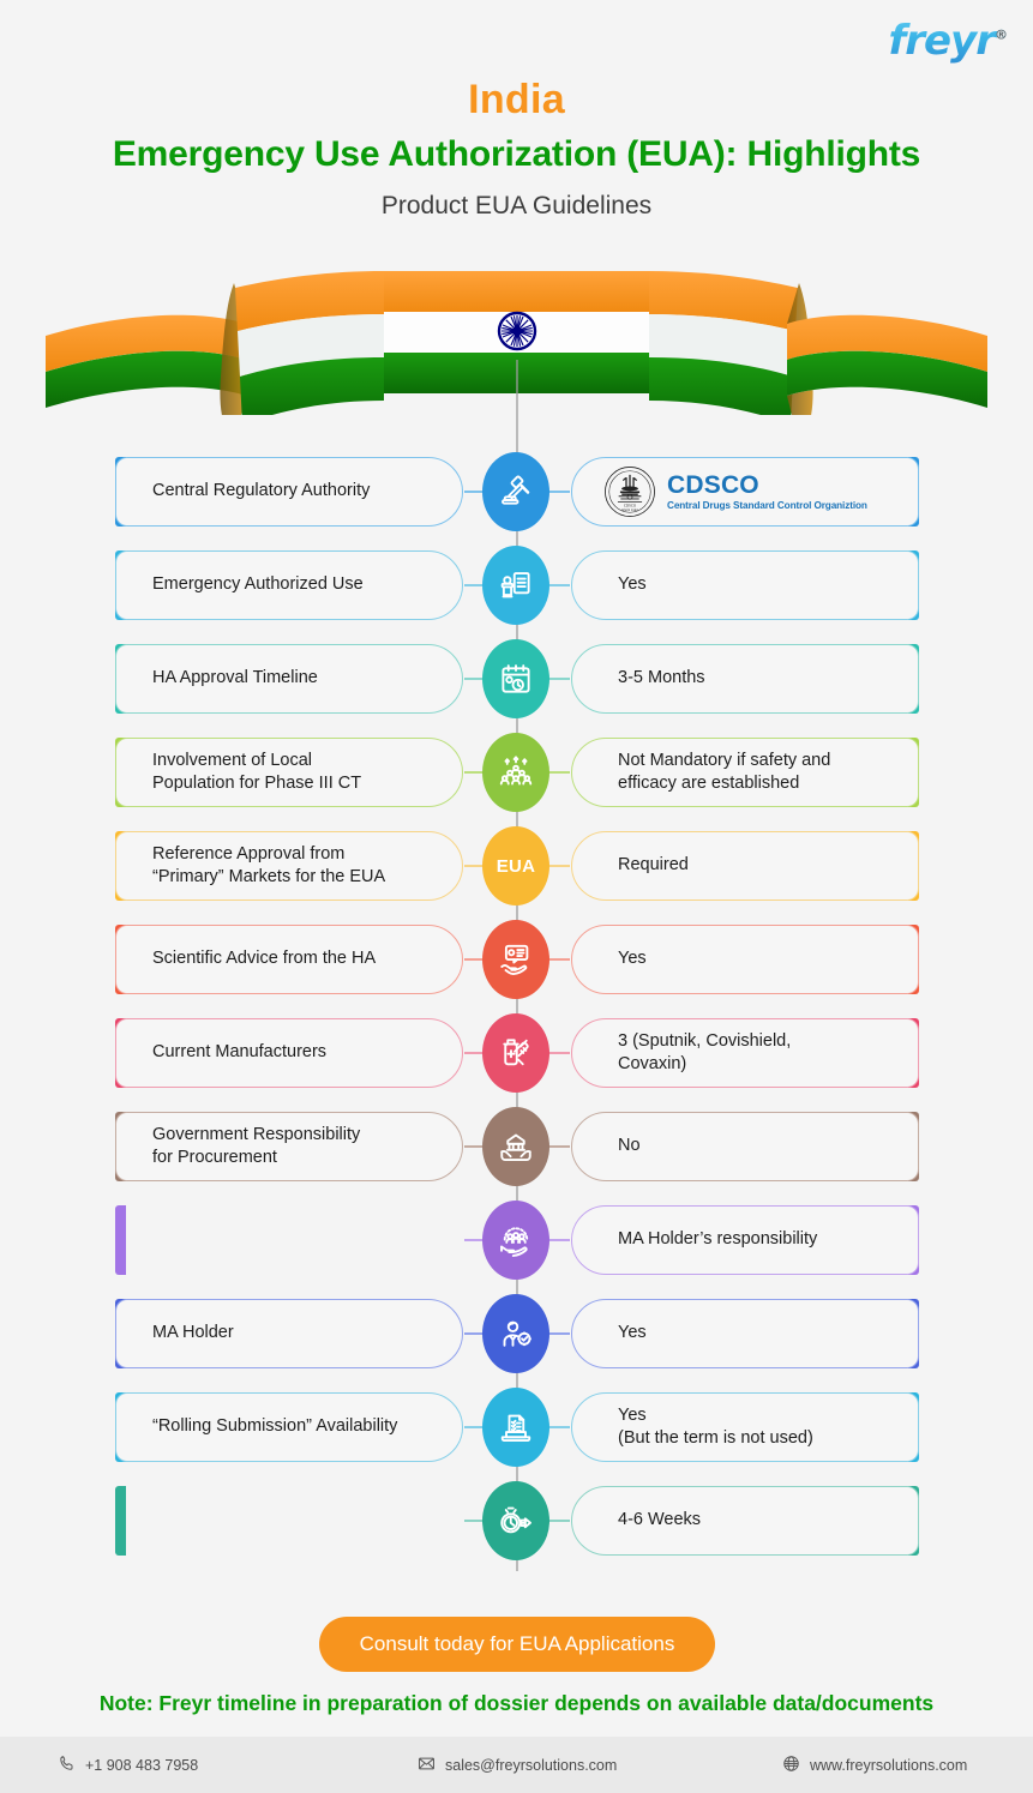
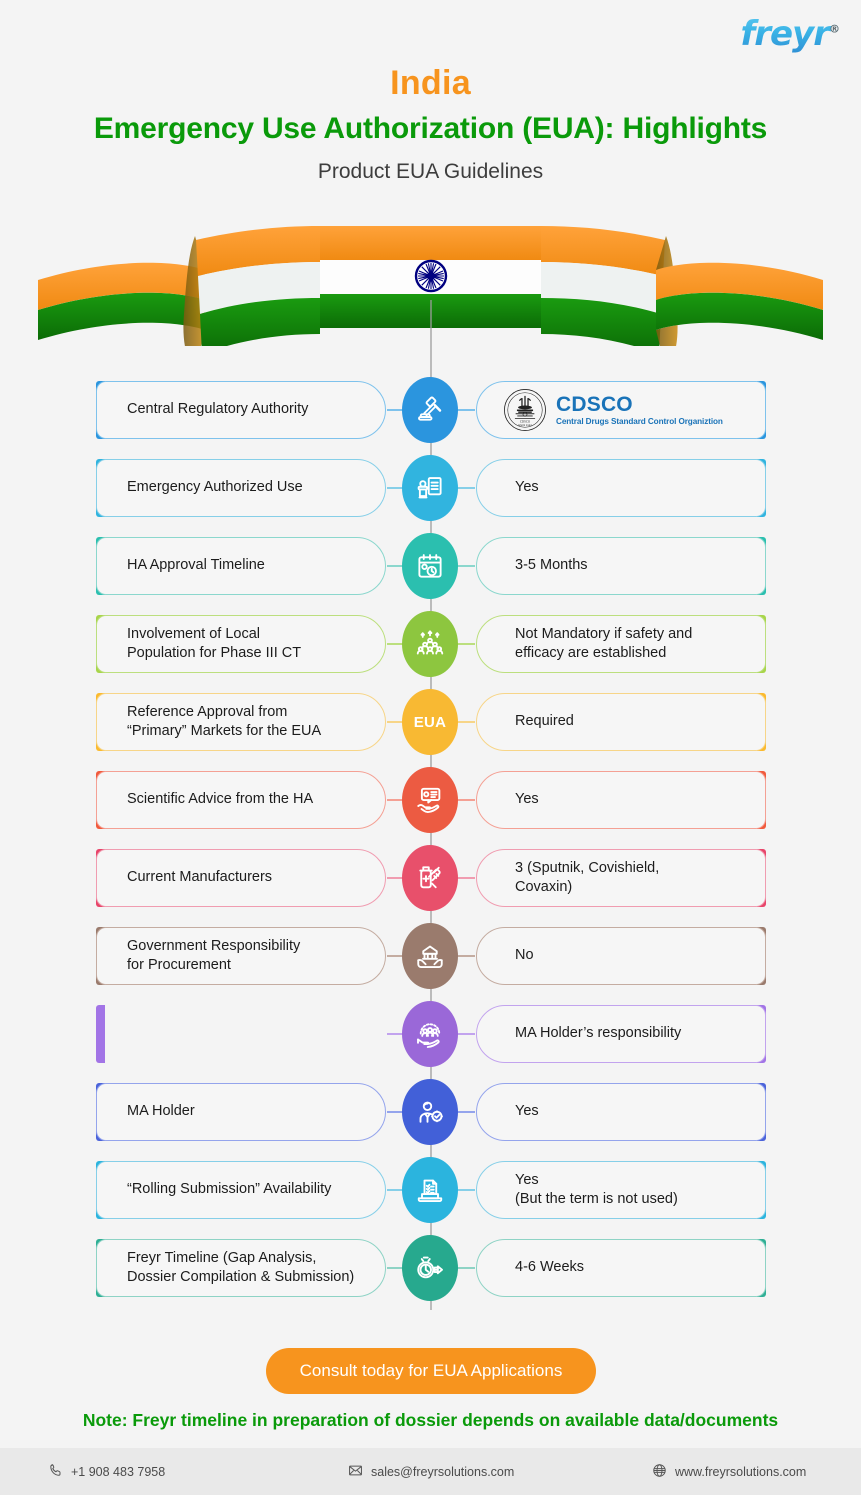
  freyr®
  India
  Emergency Use Authorization (EUA): Highlights
  Product EUA Guidelines
  Central Regulatory Authority
  CDSCO
  Central Drugs Standard Control Organiztion
  Emergency Authorized Use
  Yes
  HA Approval Timeline
  3-5 Months
  Involvement of Local
  Population for Phase III CT
  Not Mandatory if safety and
  efficacy are established
  Reference Approval from
  “Primary” Markets for the EUA
  Required
  EUA
  Scientific Advice from the HA
  Yes
  Current Manufacturers
  3 (Sputnik, Covishield,
  Covaxin)
  Government Responsibility
  for Procurement
  No
  MA Holder’s responsibility
  MA Holder
  Yes
  “Rolling Submission” Availability
  Yes
  (But the term is not used)
+ Freyr Timeline (Gap Analysis,
+ Dossier Compilation & Submission)
  4-6 Weeks
  Consult today for EUA Applications
  Note: Freyr timeline in preparation of dossier depends on available data/documents
  +1 908 483 7958
  sales@freyrsolutions.com
  www.freyrsolutions.com
